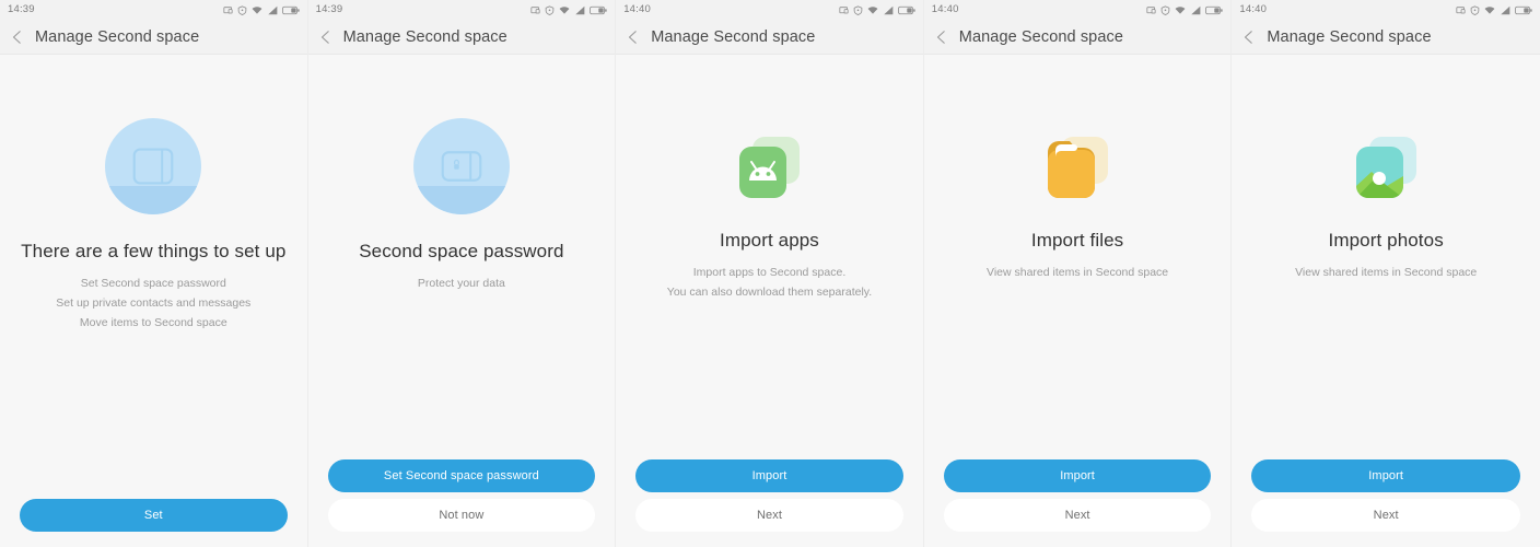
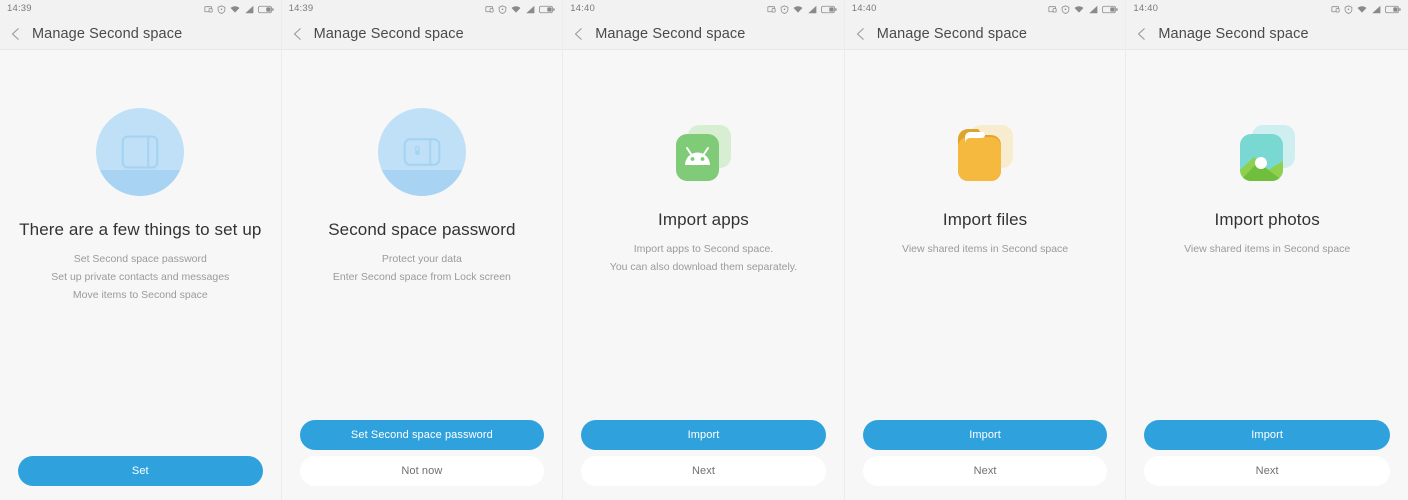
  14:39
  Manage Second space
  There are a few things to set up
  Set Second space password
  Set up private contacts and messages
  Move items to Second space
  Set
  14:39
  Manage Second space
  Second space password
  Protect your data
+ Enter Second space from Lock screen
  Set Second space password
  Not now
  14:40
  Manage Second space
  Import apps
  Import apps to Second space.
  You can also download them separately.
  Import
  Next
  14:40
  Manage Second space
  Import files
  View shared items in Second space
  Import
  Next
  14:40
  Manage Second space
  Import photos
  View shared items in Second space
  Import
  Next
